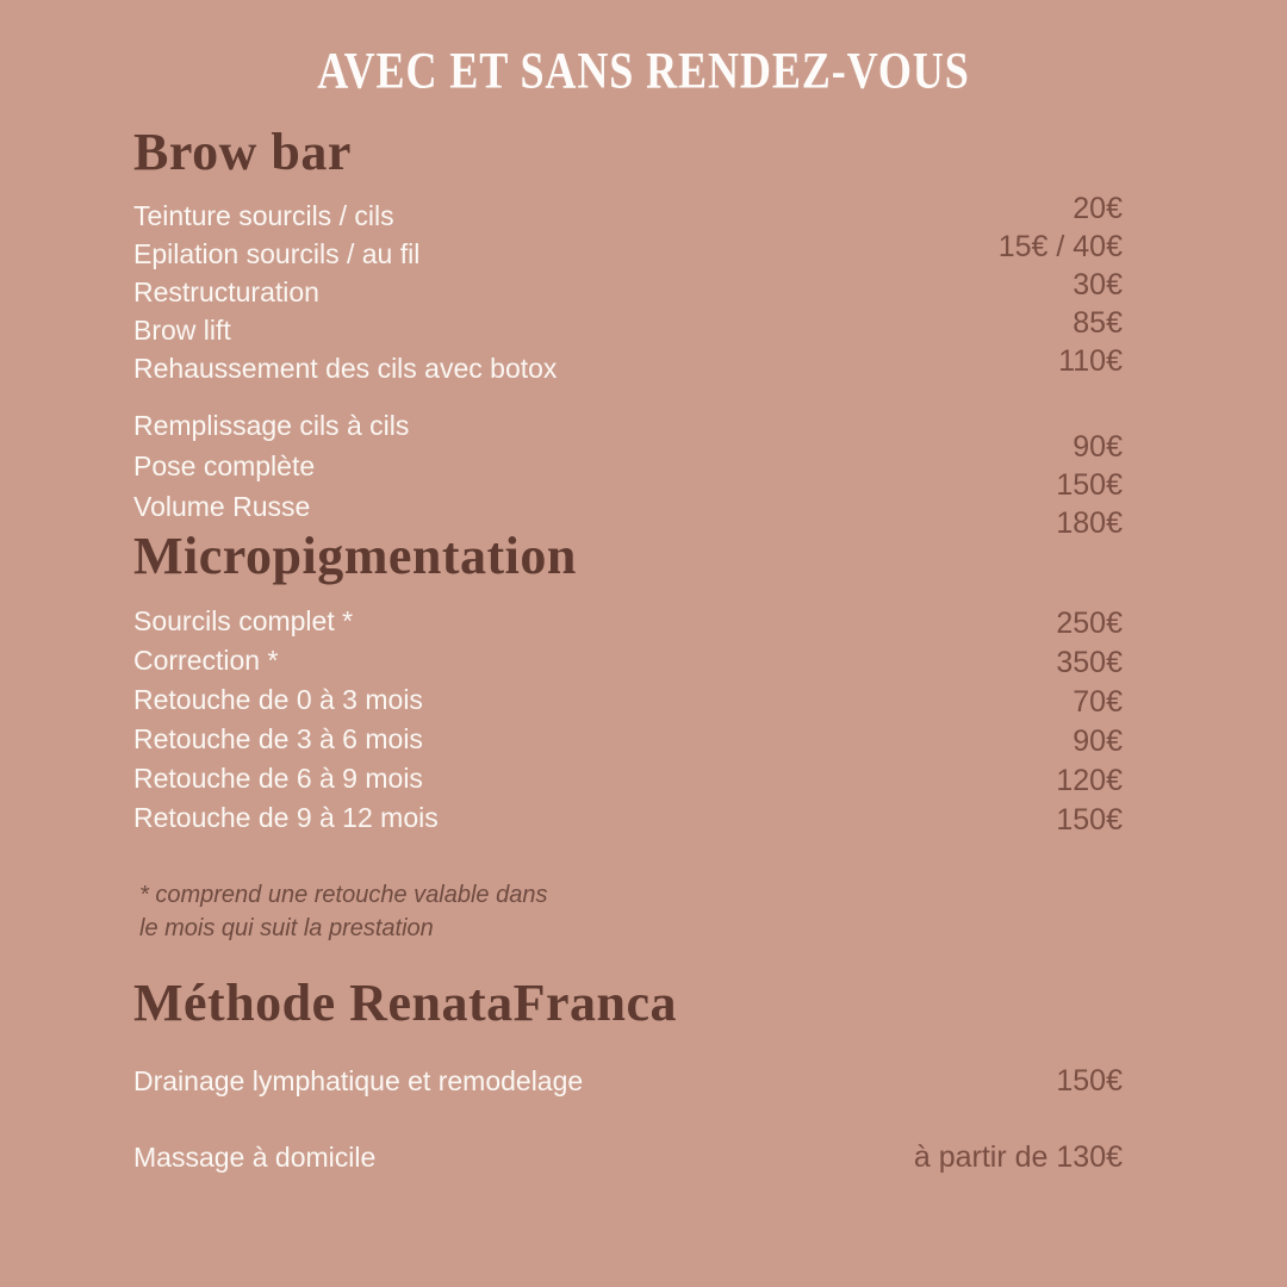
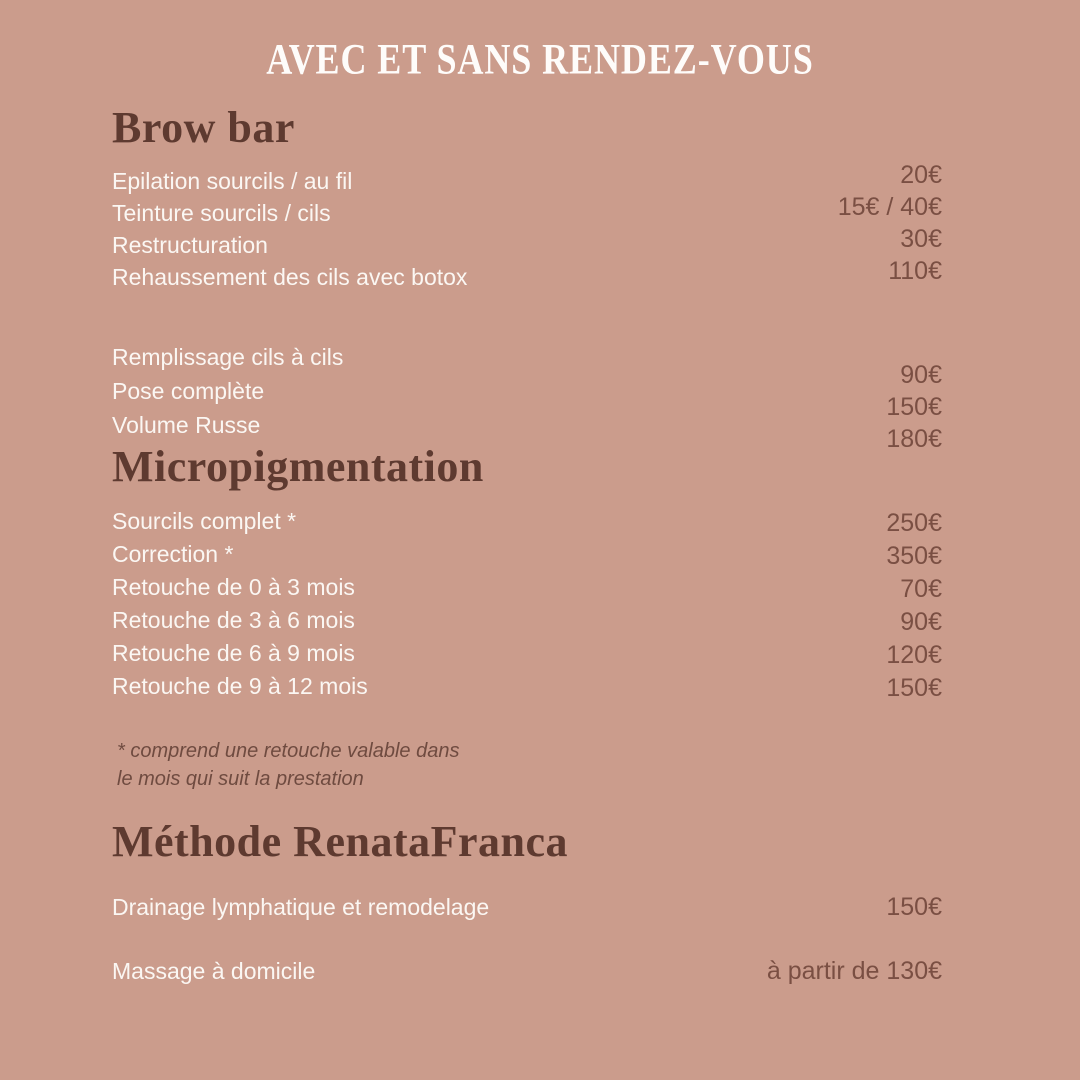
  AVEC ET SANS RENDEZ-VOUS
  Brow bar
- Teinture sourcils / cils
+ Epilation sourcils / au fil
  20€
- Epilation sourcils / au fil
+ Teinture sourcils / cils
  15€ / 40€
  Restructuration
  30€
- Brow lift
- 85€
  Rehaussement des cils avec botox
  110€
  Remplissage cils à cils
  Pose complète
  Volume Russe
  90€
  150€
  180€
  Micropigmentation
  Sourcils complet *
  250€
  Correction *
  350€
  Retouche de 0 à 3 mois
  70€
  Retouche de 3 à 6 mois
  90€
  Retouche de 6 à 9 mois
  120€
  Retouche de 9 à 12 mois
  150€
  * comprend une retouche valable dans
  le mois qui suit la prestation
  Méthode RenataFranca
  Drainage lymphatique et remodelage
  150€
  Massage à domicile
  à partir de 130€
